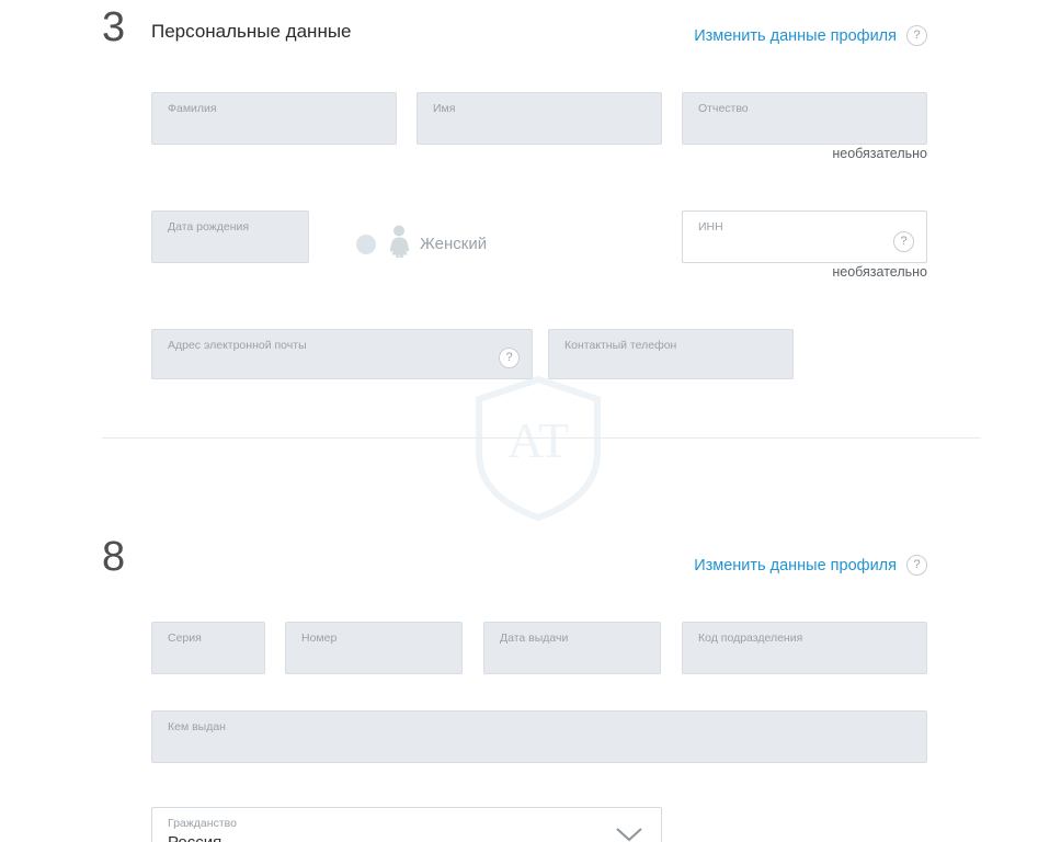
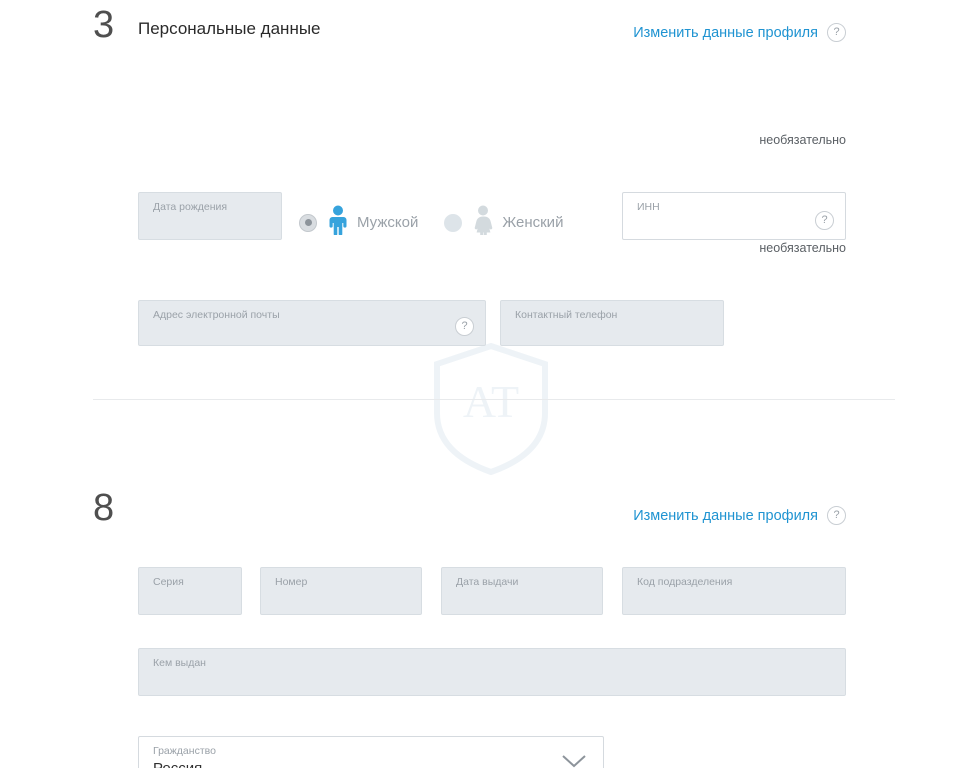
  3
  Персональные данные
  Изменить данные профиля
  ?
- Фамилия
- Имя
- Отчество
  необязательно
  Дата рождения
+ Мужской
  Женский
  ИНН
  ?
  необязательно
  Адрес электронной почты
  ?
  Контактный телефон
  8
  Изменить данные профиля
  ?
  Серия
  Номер
  Дата выдачи
  Код подразделения
  Кем выдан
  Гражданство
